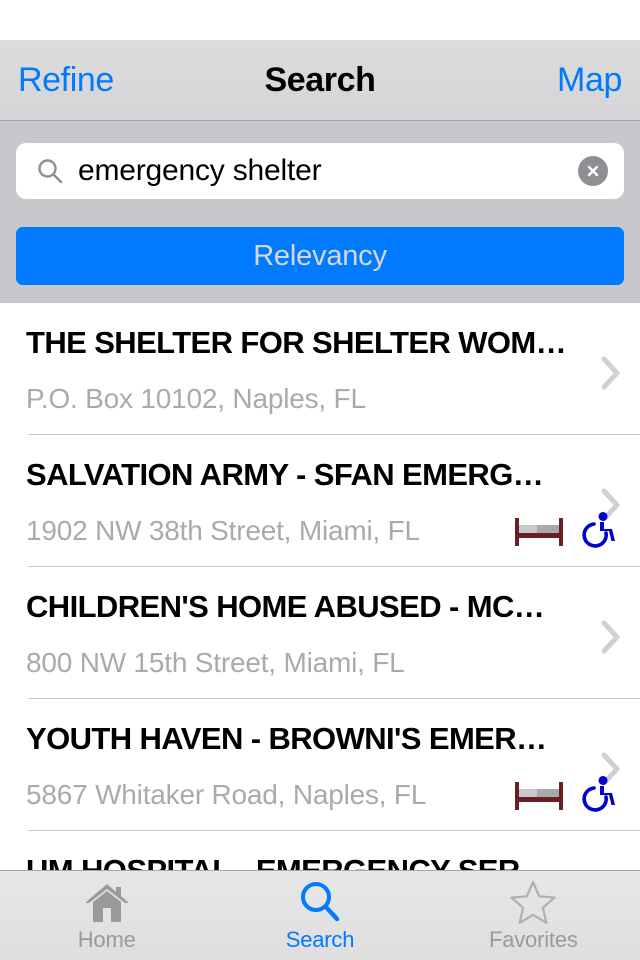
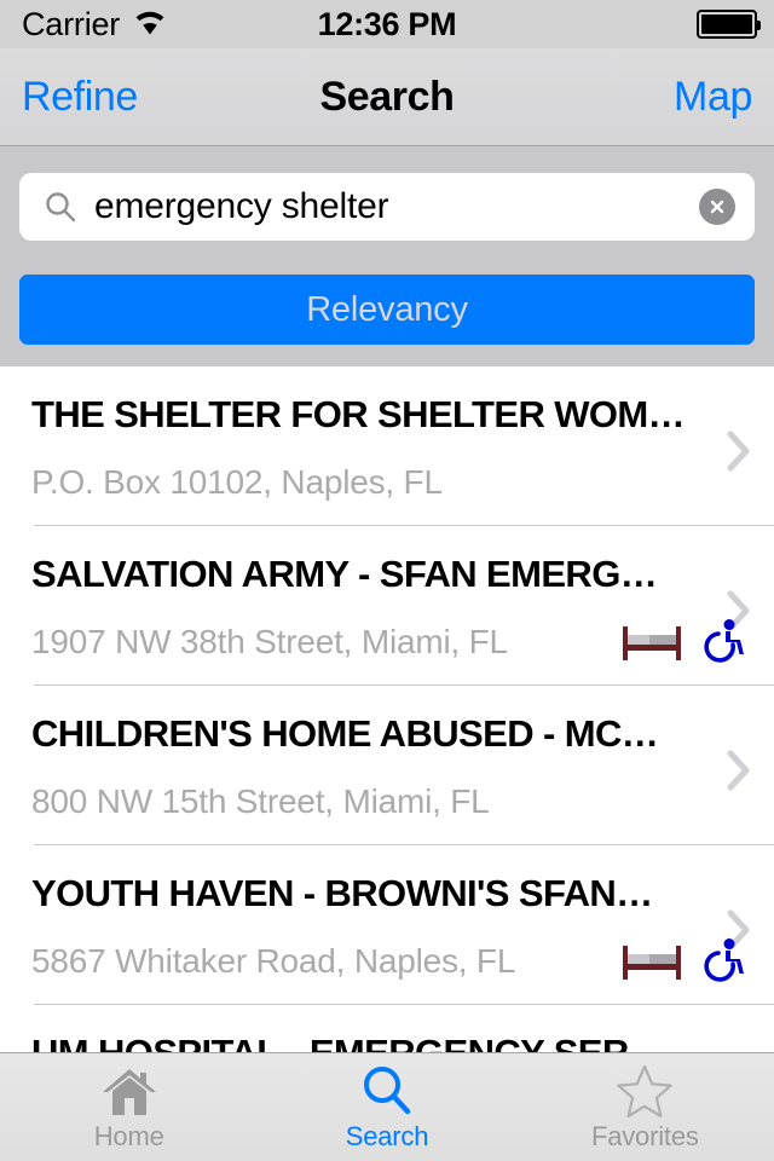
+ Carrier
+ 12:36 PM
  Refine
  Search
  Map
  emergency shelter
  Relevancy
  THE SHELTER FOR SHELTER WOM…
  P.O. Box 10102, Naples, FL
  SALVATION ARMY - SFAN EMERG…
- 1902 NW 38th Street, Miami, FL
+ 1907 NW 38th Street, Miami, FL
  CHILDREN'S HOME ABUSED - MC…
  800 NW 15th Street, Miami, FL
- YOUTH HAVEN - BROWNI'S EMER…
+ YOUTH HAVEN - BROWNI'S SFAN…
  5867 Whitaker Road, Naples, FL
  Home
  Search
  Favorites
